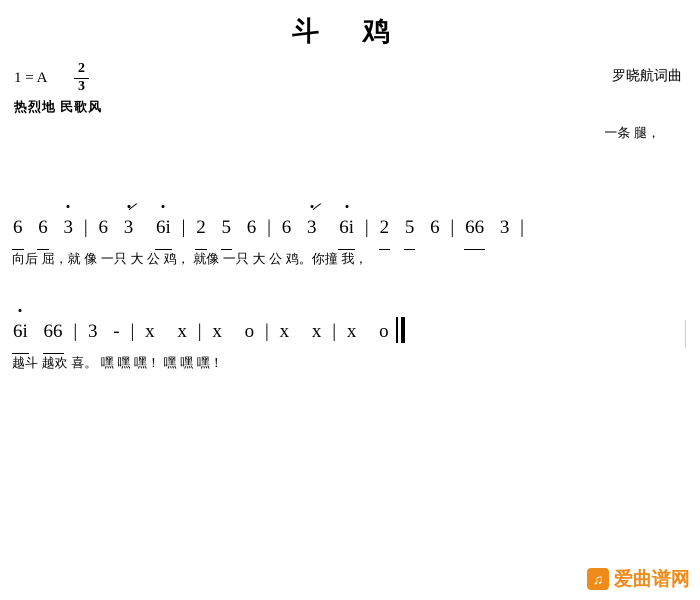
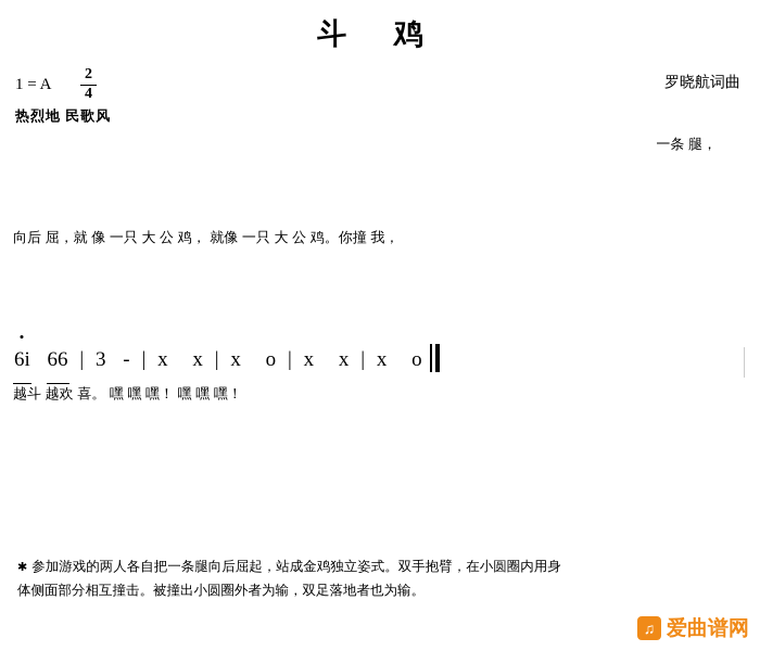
  斗 鸡
  1 = A
  2
- 3
+ 4
  罗晓航词曲
  热烈地 民歌风
  一条 腿，
- 6 6 3 | 6 3 6i | 2 5 6 | 6 3 6i | 2 5 6 | 66 3 |
  向后 屈，就 像 一只 大 公 鸡， 就像 一只 大 公 鸡。你撞 我，
  6i 66 | 3 - | x x | x o | x x | x o
  越斗 越欢 喜。 嘿 嘿 嘿！ 嘿 嘿 嘿！
+ ✱ 参加游戏的两人各自把一条腿向后屈起，站成金鸡独立姿式。双手抱臂，在小圆圈内用身
+ 体侧面部分相互撞击。被撞出小圆圈外者为输，双足落地者也为输。
  ♫
  爱曲谱网
